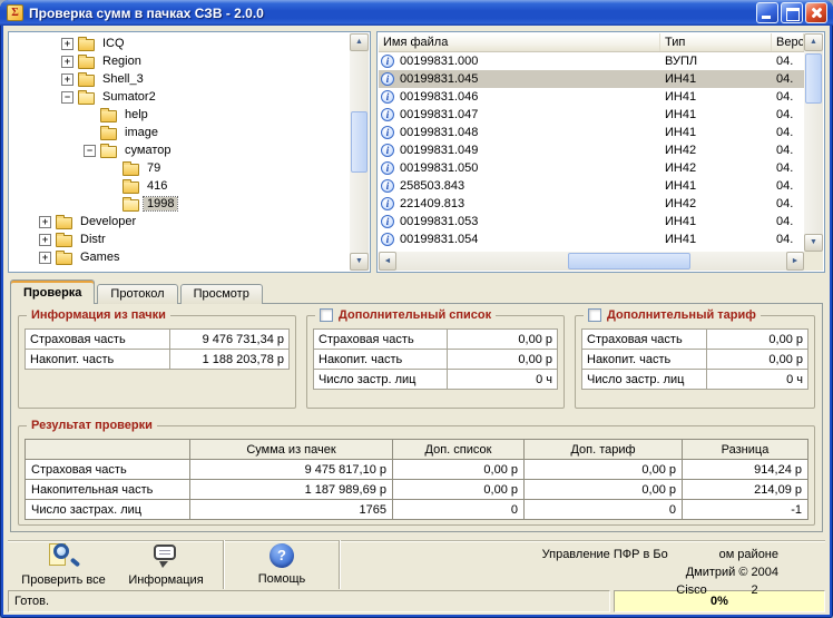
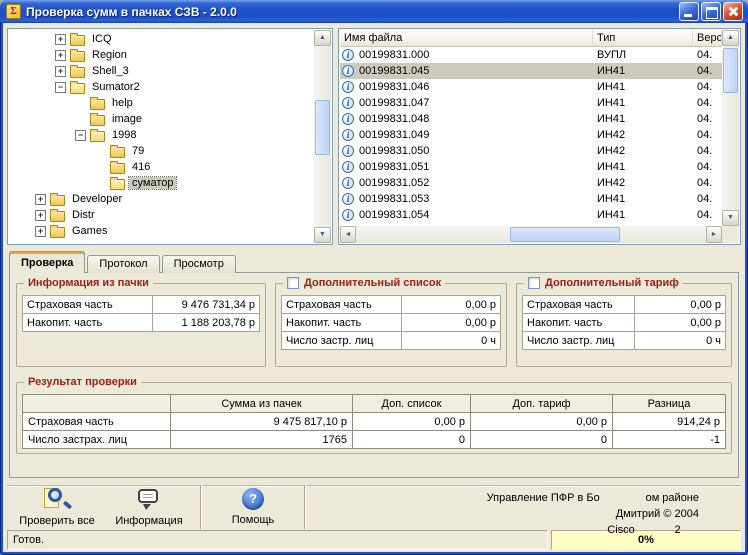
  Проверка сумм в пачках СЗВ - 2.0.0
  +
  ICQ
  +
  Region
  +
  Shell_3
  −
  Sumator2
  help
  image
  −
- суматор
+ 1998
  79
  416
- 1998
+ суматор
  +
  Developer
  +
  Distr
  +
  Games
  Имя файла
  Тип
  Верс
  00199831.000
  ВУПЛ
  04.
  00199831.045
  ИН41
  04.
  00199831.046
  ИН41
  04.
  00199831.047
  ИН41
  04.
  00199831.048
  ИН41
  04.
  00199831.049
  ИН42
  04.
  00199831.050
  ИН42
  04.
- 258503.843
+ 00199831.051
  ИН41
  04.
- 221409.813
+ 00199831.052
  ИН42
  04.
  00199831.053
  ИН41
  04.
  00199831.054
  ИН41
  04.
  Проверка
  Протокол
  Просмотр
  Информация из пачки
  Страховая часть	9 476 731,34 р
  Накопит. часть	1 188 203,78 р
  Дополнительный список
  Страховая часть	0,00 р
  Накопит. часть	0,00 р
  Число застр. лиц	0 ч
  Дополнительный тариф
  Страховая часть	0,00 р
  Накопит. часть	0,00 р
  Число застр. лиц	0 ч
  Результат проверки
  	Сумма из пачек	Доп. список	Доп. тариф	Разница
  Страховая часть	9 475 817,10 р	0,00 р	0,00 р	914,24 р
- Накопительная часть	1 187 989,69 р	0,00 р	0,00 р	214,09 р
  Число застрах. лиц	1765	0	0	-1
  Проверить все
  Информация
  Помощь
  Управление ПФР в Бо ом районе
  Дмитрий © 2004
  Cisco 2
  Готов.
  0%
